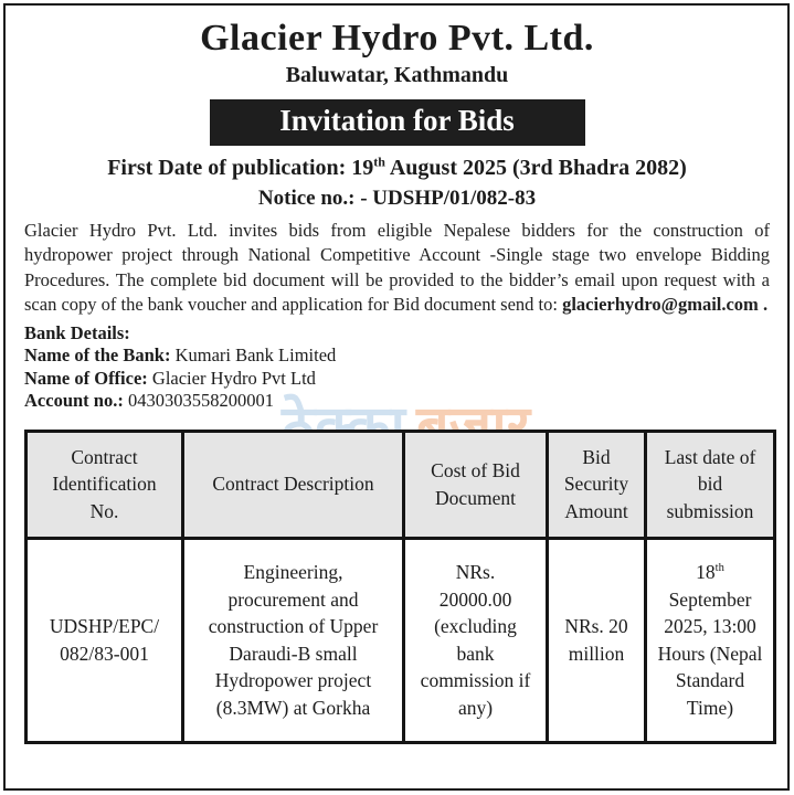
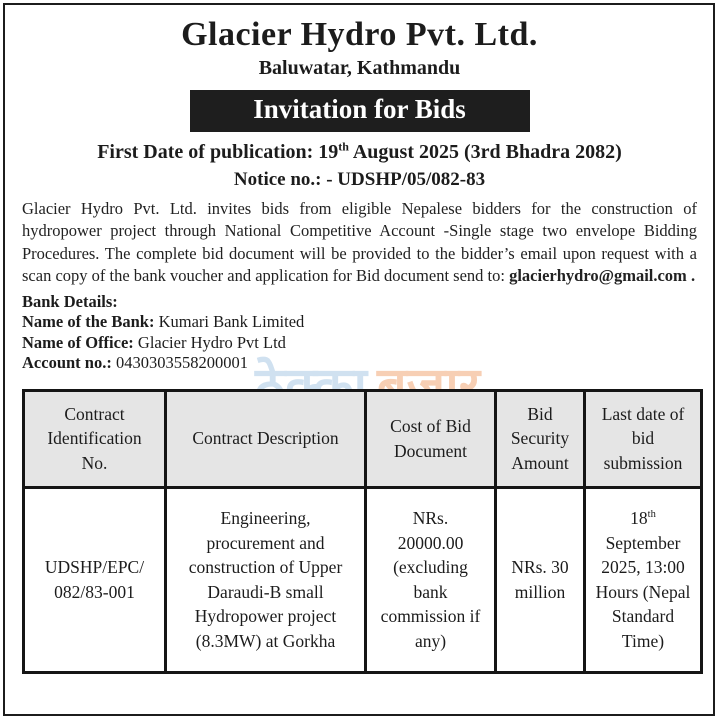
  ठेक्का बजार
  Glacier Hydro Pvt. Ltd.
  Baluwatar, Kathmandu
  Invitation for Bids
  First Date of publication: 19th August 2025 (3rd Bhadra 2082)
- Notice no.: - UDSHP/01/082-83
+ Notice no.: - UDSHP/05/082-83
  Glacier Hydro Pvt. Ltd. invites bids from eligible Nepalese bidders for the construction of hydropower project through National Competitive Account -Single stage two envelope Bidding Procedures. The complete bid document will be provided to the bidder’s email upon request with a scan copy of the bank voucher and application for Bid document send to: glacierhydro@gmail.com .
  Bank Details:
  Name of the Bank: Kumari Bank Limited
  Name of Office: Glacier Hydro Pvt Ltd
  Account no.: 0430303558200001
  Contract Identification No.	Contract Description	Cost of Bid Document	Bid Security Amount	Last date of bid submission
- UDSHP/EPC/ 082/83-001	Engineering, procurement and construction of Upper Daraudi-B small Hydropower project (8.3MW) at Gorkha	NRs. 20000.00 (excluding bank commission if any)	NRs. 20 million	18th September 2025, 13:00 Hours (Nepal Standard Time)
+ UDSHP/EPC/ 082/83-001	Engineering, procurement and construction of Upper Daraudi-B small Hydropower project (8.3MW) at Gorkha	NRs. 20000.00 (excluding bank commission if any)	NRs. 30 million	18th September 2025, 13:00 Hours (Nepal Standard Time)
